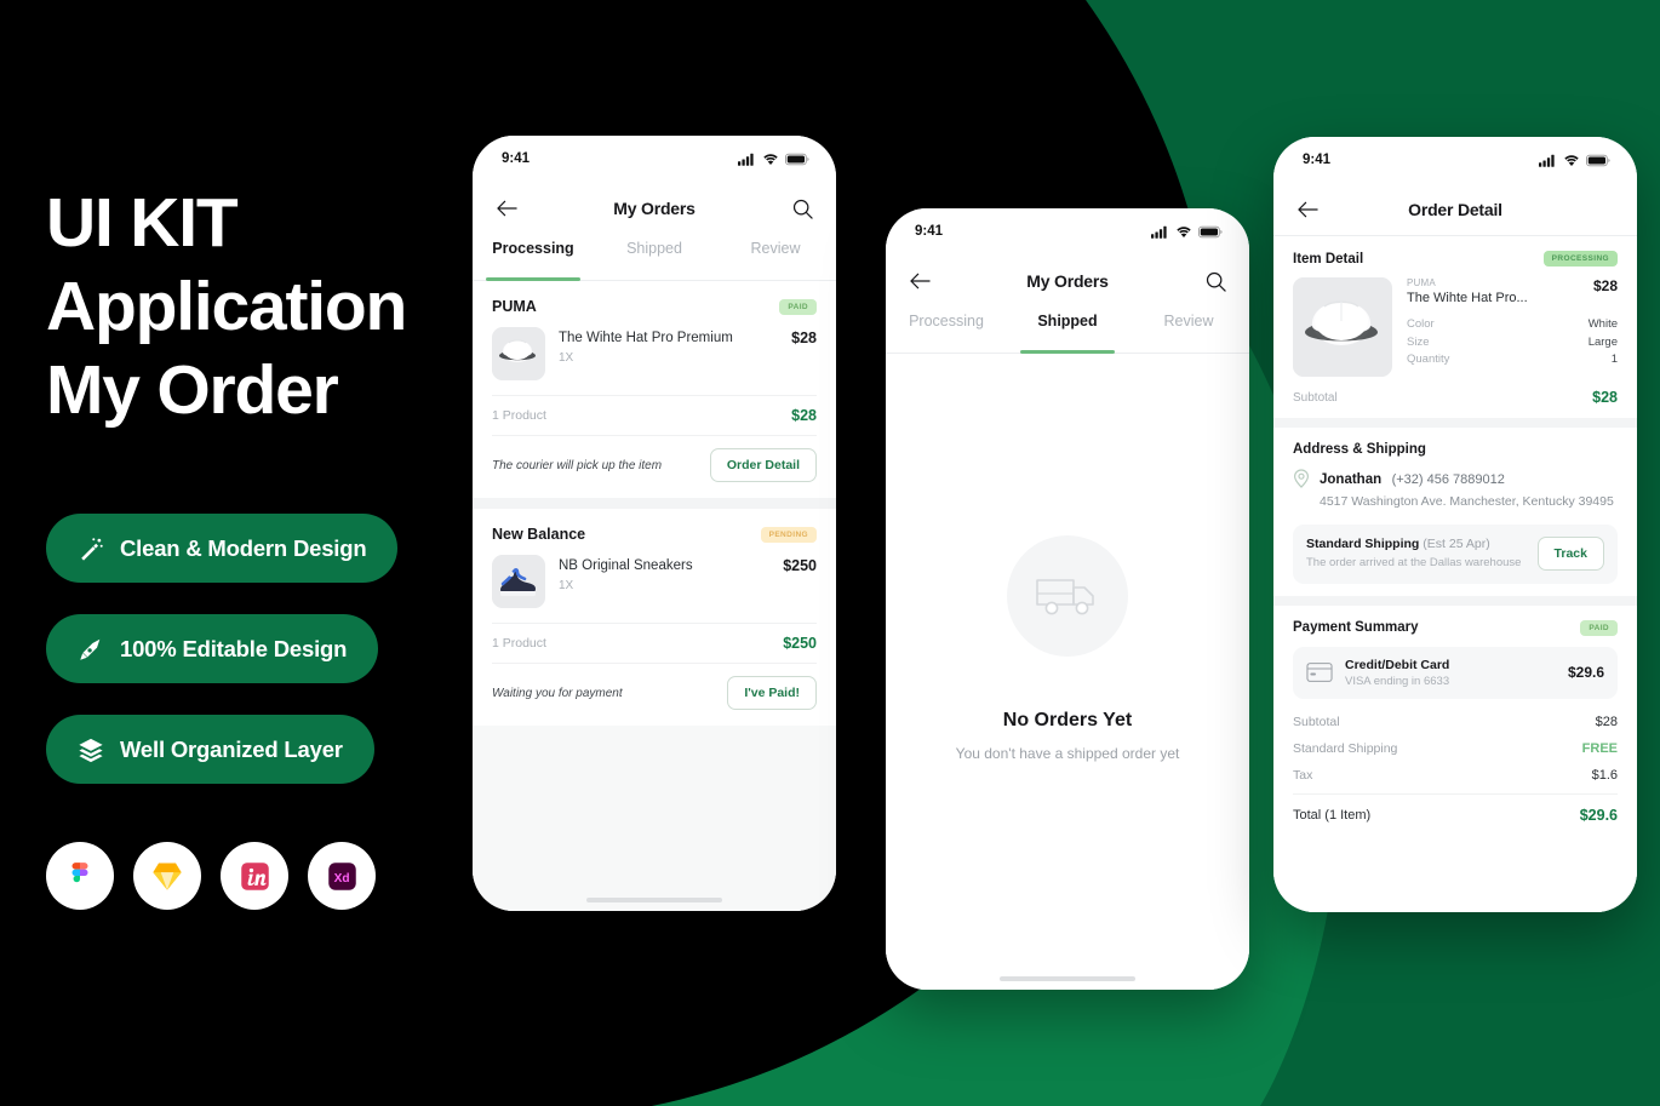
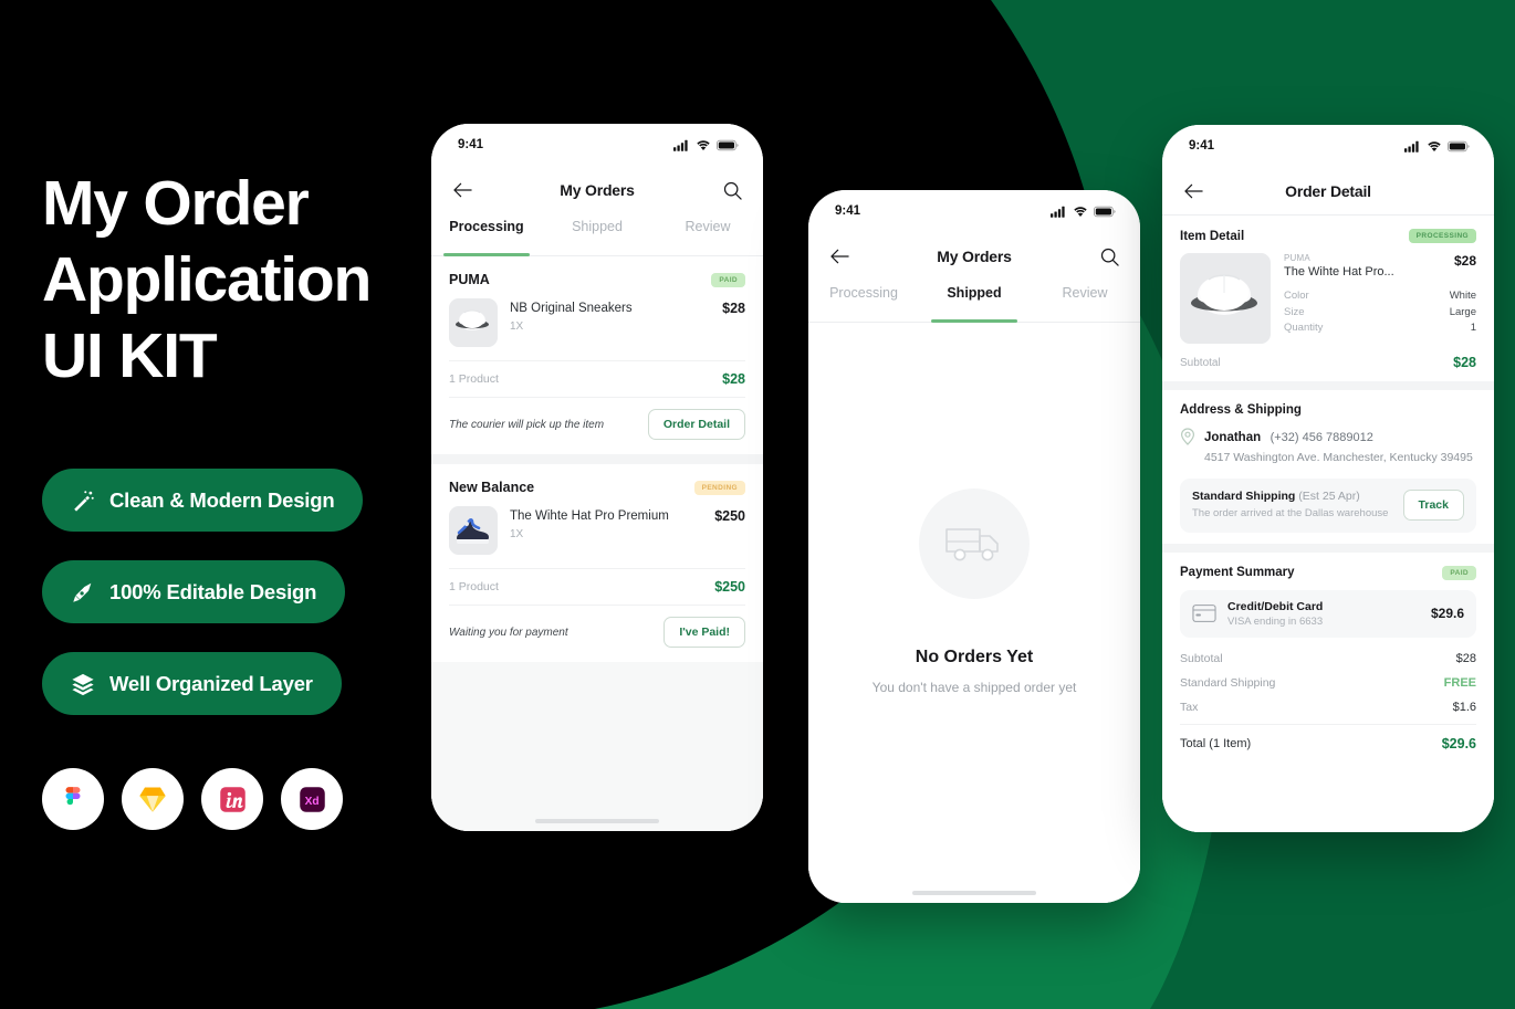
- UI KIT
+ My Order
  Application
- My Order
+ UI KIT
  Clean & Modern Design
  100% Editable Design
  Well Organized Layer
  Xd
  9:41
  My Orders
  Processing
  Shipped
  Review
  PUMA
- The Wihte Hat Pro Premium
+ NB Original Sneakers
  1X
  $28
  1 Product
  $28
  The courier will pick up the item
  Order Detail
  New Balance
- NB Original Sneakers
+ The Wihte Hat Pro Premium
  1X
  $250
  1 Product
  $250
  Waiting you for payment
  I've Paid!
  9:41
  My Orders
  Processing
  Shipped
  Review
  No Orders Yet
  You don't have a shipped order yet
  9:41
  Order Detail
  Item Detail
  PUMA
  The Wihte Hat Pro...
  $28
  Color
  White
  Size
  Large
  Quantity
  1
  Subtotal
  $28
  Address & Shipping
  Jonathan (+32) 456 7889012
  4517 Washington Ave. Manchester, Kentucky 39495
  Standard Shipping (Est 25 Apr)
  The order arrived at the Dallas warehouse
  Track
  Payment Summary
  Credit/Debit Card
  VISA ending in 6633
  $29.6
  Subtotal
  $28
  Standard Shipping
  FREE
  Tax
  $1.6
  Total (1 Item)
  $29.6
